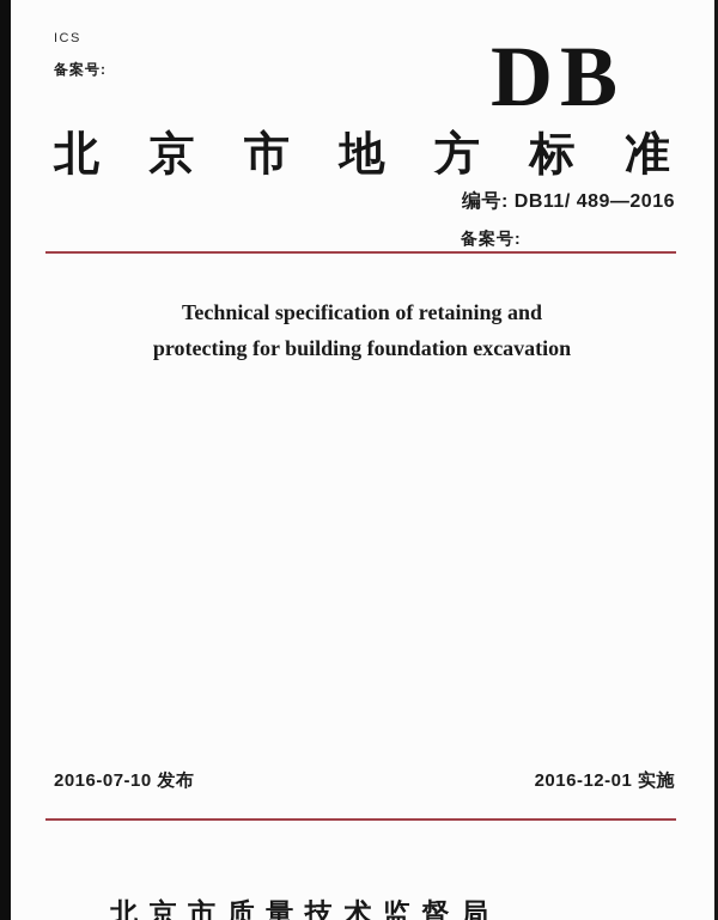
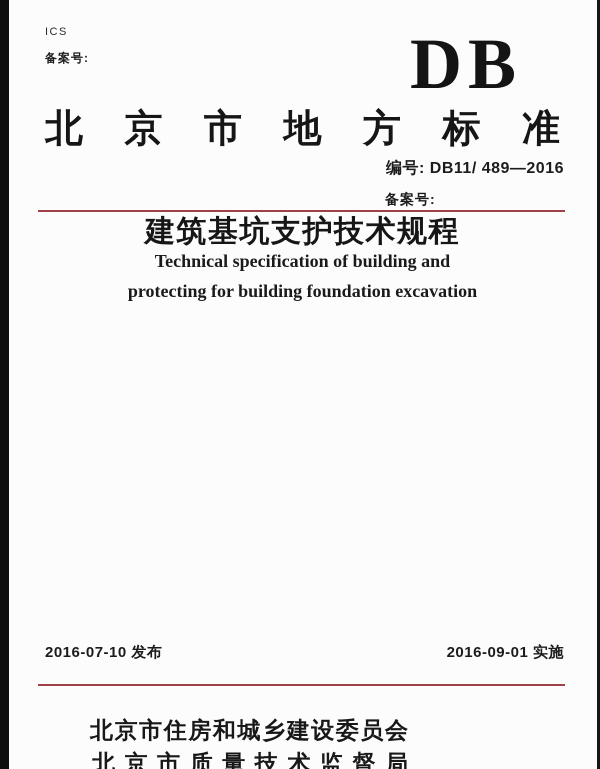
  ICS
  备案号:
  DB
  北京市地方标准
  编号: DB11/ 489—2016
  备案号:
+ 建筑基坑支护技术规程
- Technical specification of retaining and
+ Technical specification of building and
  protecting for building foundation excavation
  2016-07-10 发布
- 2016-12-01 实施
+ 2016-09-01 实施
+ 北京市住房和城乡建设委员会
  北京市质量技术监督局
